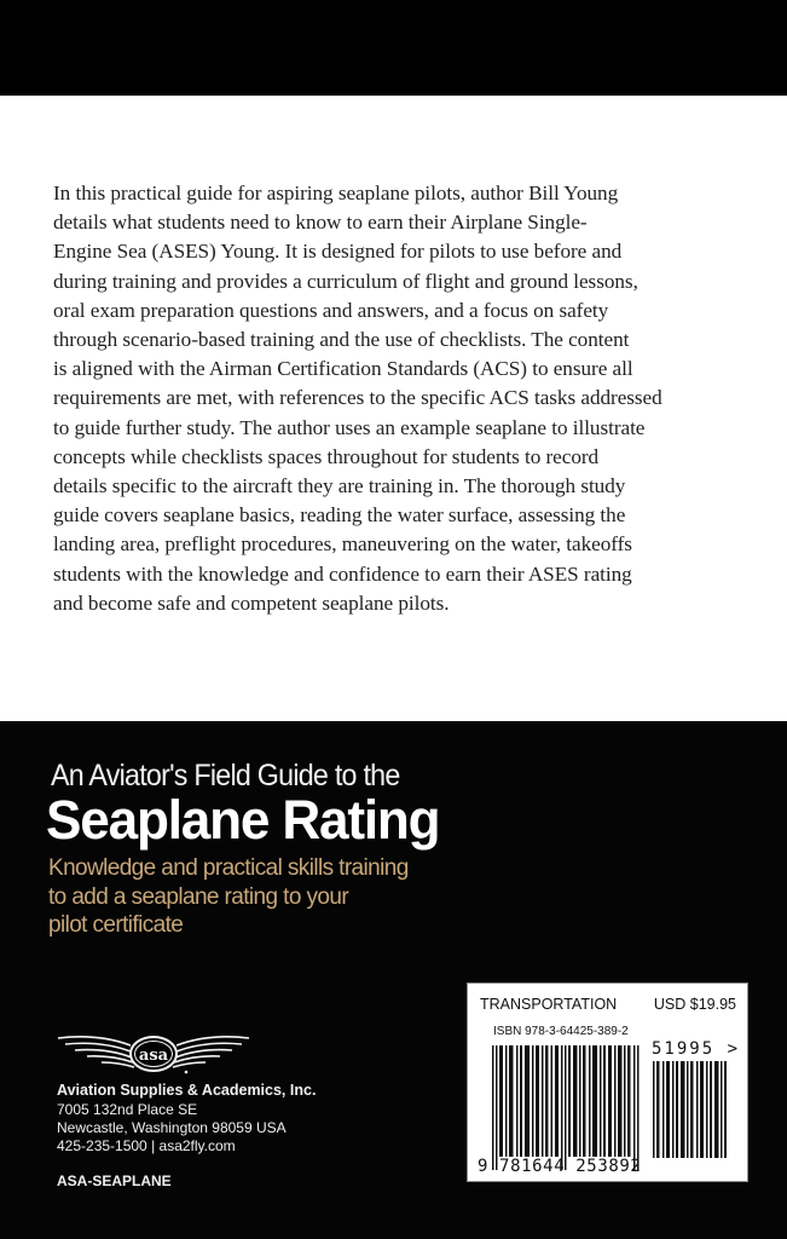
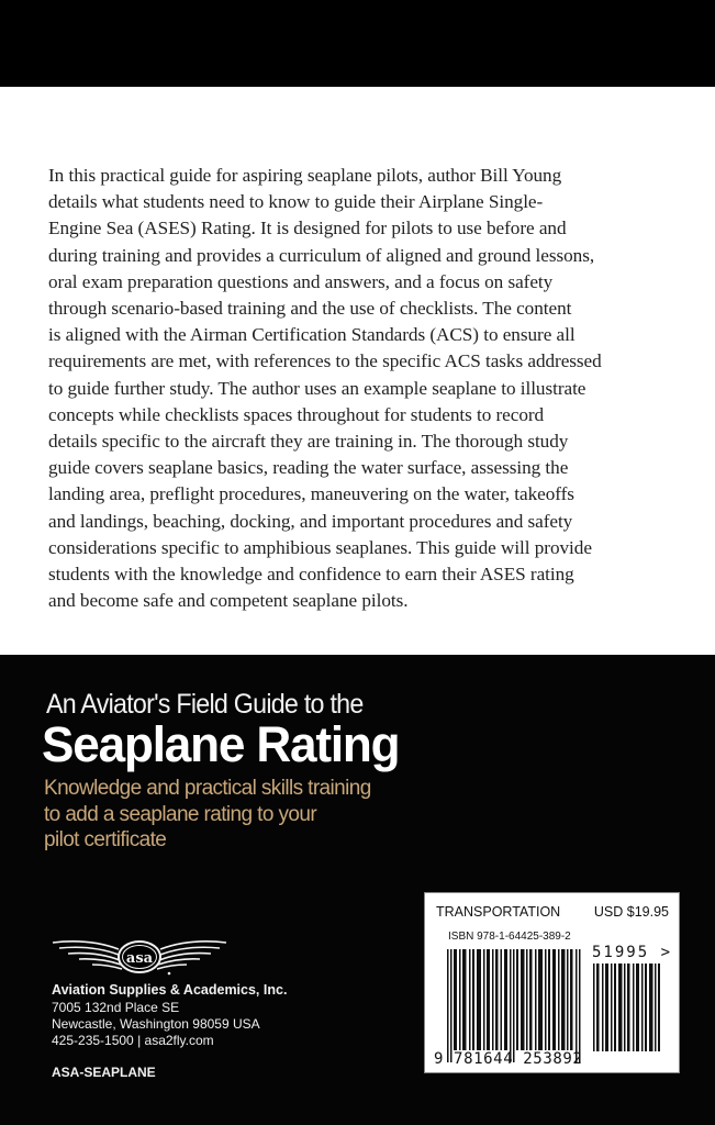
  In this practical guide for aspiring seaplane pilots, author Bill Young
- details what students need to know to earn their Airplane Single-
+ details what students need to know to guide their Airplane Single-
- Engine Sea (ASES) Young. It is designed for pilots to use before and
+ Engine Sea (ASES) Rating. It is designed for pilots to use before and
- during training and provides a curriculum of flight and ground lessons,
+ during training and provides a curriculum of aligned and ground lessons,
  oral exam preparation questions and answers, and a focus on safety
  through scenario-based training and the use of checklists. The content
  is aligned with the Airman Certification Standards (ACS) to ensure all
  requirements are met, with references to the specific ACS tasks addressed
  to guide further study. The author uses an example seaplane to illustrate
  concepts while checklists spaces throughout for students to record
  details specific to the aircraft they are training in. The thorough study
  guide covers seaplane basics, reading the water surface, assessing the
  landing area, preflight procedures, maneuvering on the water, takeoffs
+ and landings, beaching, docking, and important procedures and safety
+ considerations specific to amphibious seaplanes. This guide will provide
  students with the knowledge and confidence to earn their ASES rating
  and become safe and competent seaplane pilots.
  An Aviator's Field Guide to the
  Seaplane Rating
  Knowledge and practical skills training
  to add a seaplane rating to your
  pilot certificate
  asa
  Aviation Supplies & Academics, Inc.
  7005 132nd Place SE
  Newcastle, Washington 98059 USA
  425-235-1500 | asa2fly.com
  ASA-SEAPLANE
  TRANSPORTATION
  USD $19.95
- ISBN 978-3-64425-389-2
+ ISBN 978-1-64425-389-2
  51995 >
  9 781644 253892
